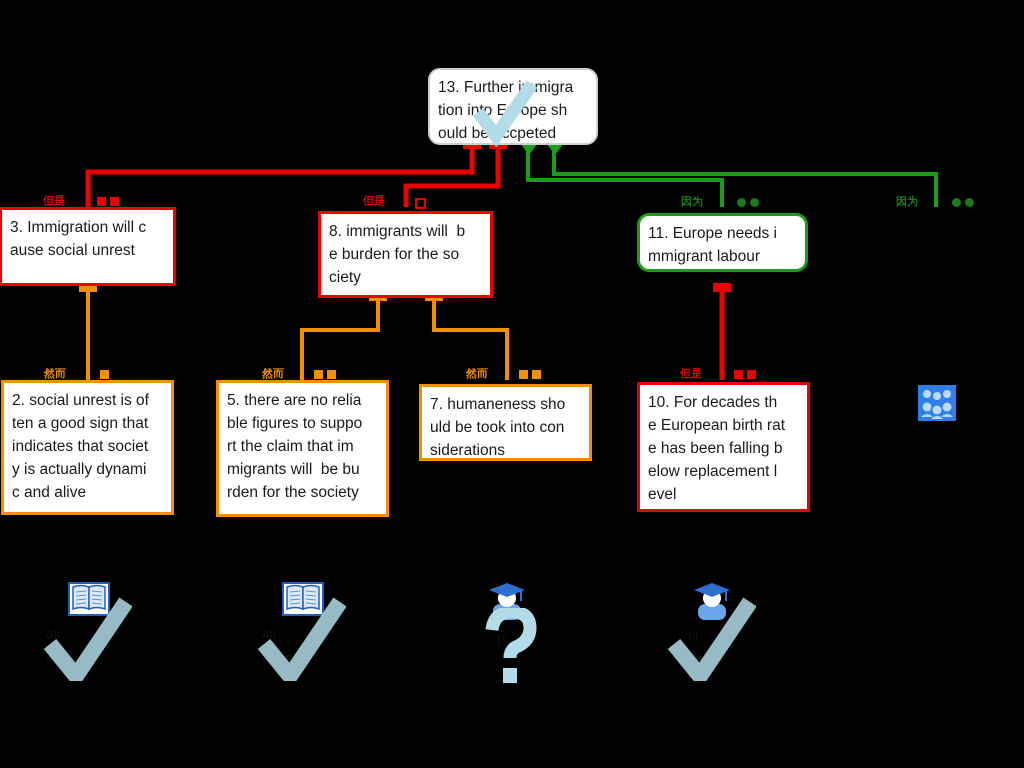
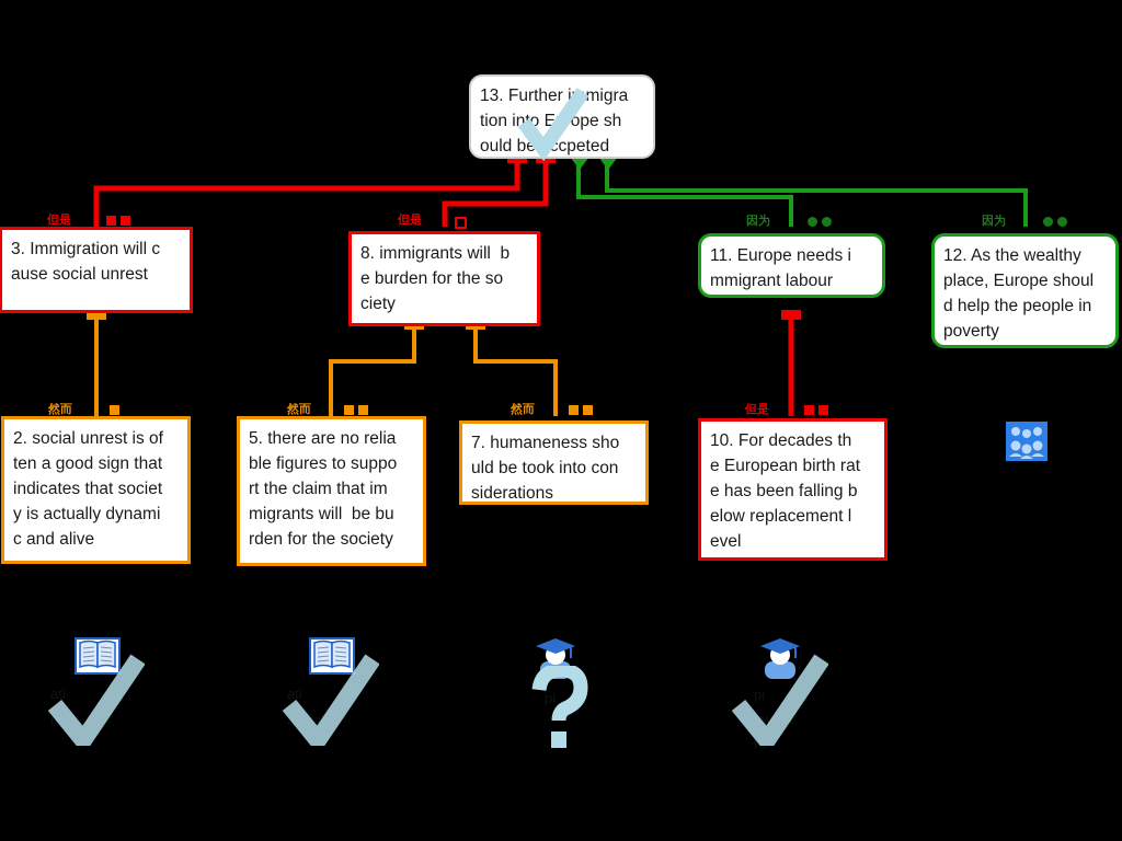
  13. Further imigra
  tion ino Eope sh
  ould beccpeted
  3. Immigration will c
  ause social unrest
  8. immigrants will b
  e burden for the so
  ciety
  11. Europe needs i
  mmigrant labour
+ 12. As the wealthy
+ place, Europe shoul
+ d help the people in
+ poverty
  2. social unrest is of
  ten a good sign that
  indicates that societ
  y is actually dynami
  c and alive
  5. there are no relia
  ble figures to suppo
  rt the claim that im
  migrants will be bu
  rden for the society
  7. humaneness sho
  uld be took into con
  siderations
  10. For decades th
  e European birth rat
  e has been falling b
  elow replacement l
  evel
  但是
  但是
  因为
  因为
  然而
  然而
  然而
  但是
  ati
  righ
  ati
  ancial
  pi
  awma
  nt
